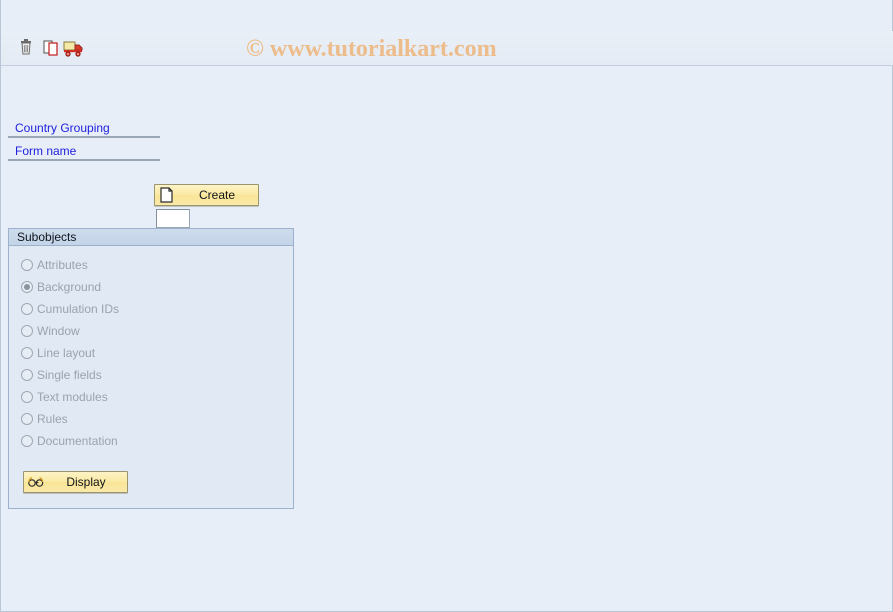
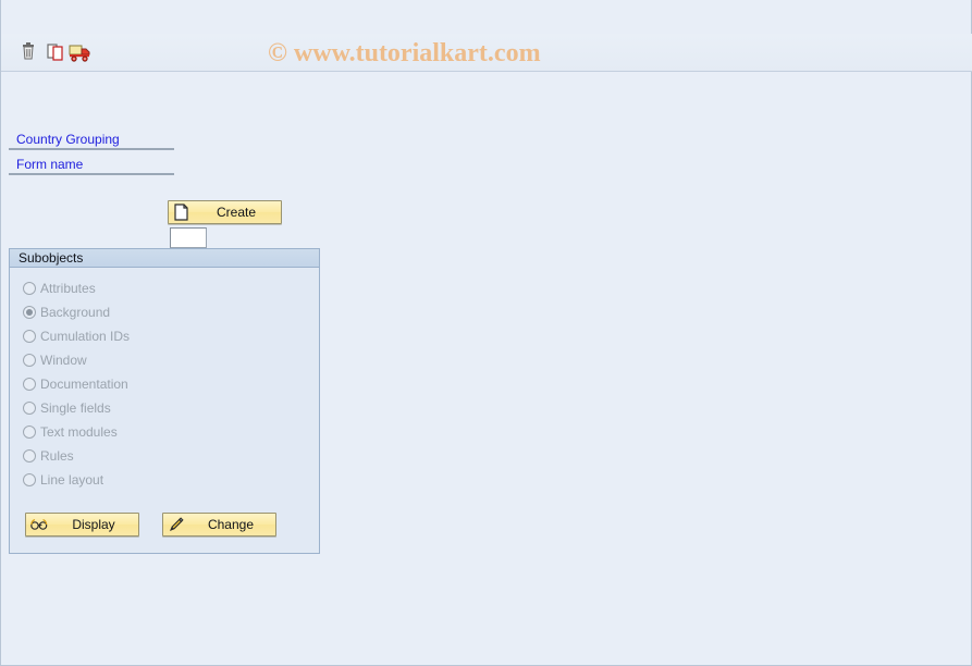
  © www.tutorialkart.com
  Country Grouping
  Form name
  Create
  Subobjects
  Attributes
  Background
  Cumulation IDs
  Window
- Line layout
+ Documentation
  Single fields
  Text modules
  Rules
- Documentation
+ Line layout
  Display
+ Change
